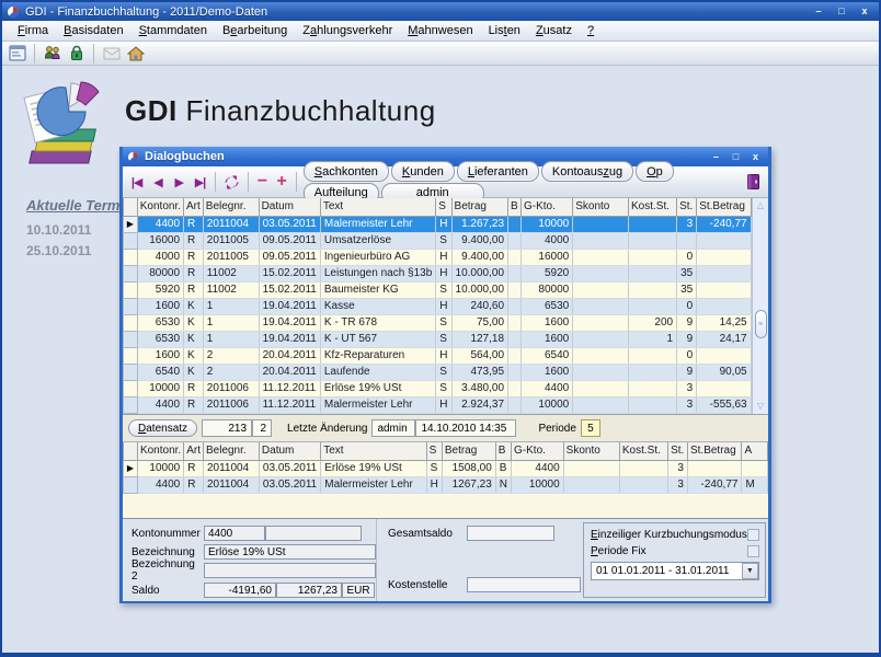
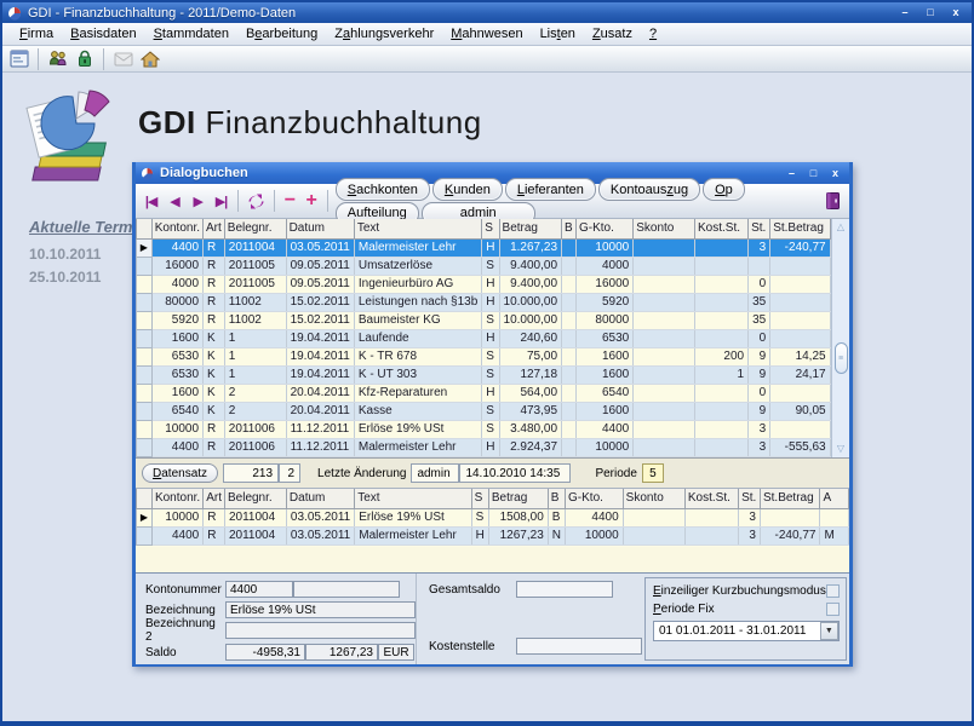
  GDI - Finanzbuchhaltung - 2011/Demo-Daten
  –
  □
  x
  Firma
  Basisdaten
  Stammdaten
  Bearbeitung
  Zahlungsverkehr
  Mahnwesen
  Listen
  Zusatz
  ?
  GDI Finanzbuchhaltung
  Aktuelle Term
  10.10.2011
  25.10.2011
  Dialogbuchen
  –
  □
  x
  |◀
  ◀
  ▶
  ▶|
  −
  +
  S
  achkonten
  K
  unden
  L
  ieferanten Kontoaus
  z
  ug
  O
  pAufteilung admin
  	Kontonr.	Art	Belegnr.	Datum	Text	S	Betrag	B	G-Kto.	Skonto	Kost.St.	St.	St.Betrag
  ▶	4400	R	2011004	03.05.2011	Malermeister Lehr	H	1.267,23		10000			3	-240,77
  	16000	R	2011005	09.05.2011	Umsatzerlöse	S	9.400,00		4000
  	4000	R	2011005	09.05.2011	Ingenieurbüro AG	H	9.400,00		16000			0
  	80000	R	11002	15.02.2011	Leistungen nach §13b	H	10.000,00		5920			35
  	5920	R	11002	15.02.2011	Baumeister KG	S	10.000,00		80000			35
- 	1600	K	1	19.04.2011	Kasse	H	240,60		6530			0
+ 	1600	K	1	19.04.2011	Laufende	H	240,60		6530			0
  	6530	K	1	19.04.2011	K - TR 678	S	75,00		1600		200	9	14,25
- 	6530	K	1	19.04.2011	K - UT 567	S	127,18		1600		1	9	24,17
+ 	6530	K	1	19.04.2011	K - UT 303	S	127,18		1600		1	9	24,17
  	1600	K	2	20.04.2011	Kfz-Reparaturen	H	564,00		6540			0
- 	6540	K	2	20.04.2011	Laufende	S	473,95		1600			9	90,05
+ 	6540	K	2	20.04.2011	Kasse	S	473,95		1600			9	90,05
  	10000	R	2011006	11.12.2011	Erlöse 19% USt	S	3.480,00		4400			3
  	4400	R	2011006	11.12.2011	Malermeister Lehr	H	2.924,37		10000			3	-555,63
  △
  ▽
  D
  atensatz
  213
  2
  Letzte Änderung
  admin
  14.10.2010 14:35
  Periode
  5
  	Kontonr.	Art	Belegnr.	Datum	Text	S	Betrag	B	G-Kto.	Skonto	Kost.St.	St.	St.Betrag	A
  ▶	10000	R	2011004	03.05.2011	Erlöse 19% USt	S	1508,00	B	4400			3
  	4400	R	2011004	03.05.2011	Malermeister Lehr	H	1267,23	N	10000			3	-240,77	M
  Kontonummer
  4400
  Bezeichnung
  Erlöse 19% USt
  Bezeichnung 2
  Saldo
- -4191,60
+ -4958,31
  1267,23
  EUR
  Gesamtsaldo
  Kostenstelle
  Einzeiliger Kurzbuchungsmodus
  Periode Fix
  01 01.01.2011 - 31.01.2011
